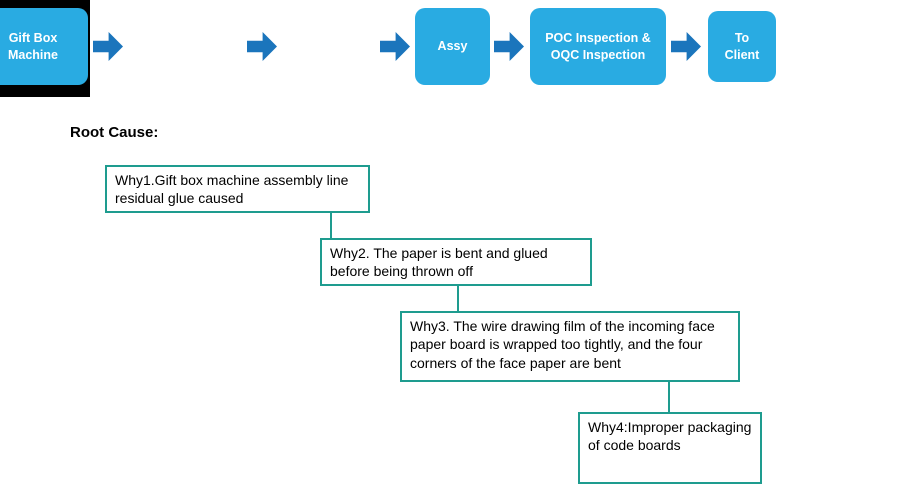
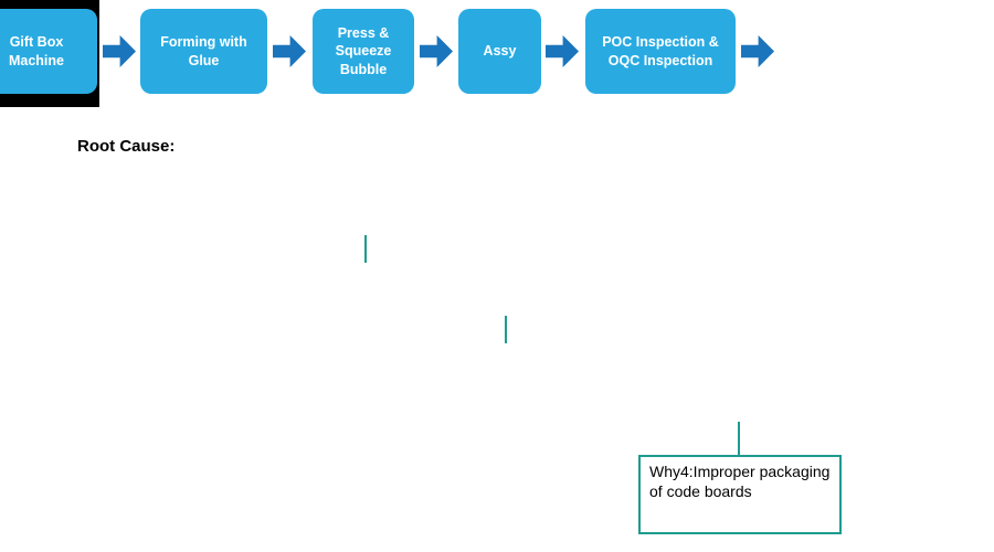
  Gift Box Machine
+ Forming with Glue
+ Press & Squeeze Bubble
  Assy
  POC Inspection & OQC Inspection
- To Client
  Root Cause:
- Why1.Gift box machine assembly line residual glue caused
- Why2. The paper is bent and glued before being thrown off
- Why3. The wire drawing film of the incoming face paper board is wrapped too tightly, and the four corners of the face paper are bent
  Why4:Improper packaging of code boards
